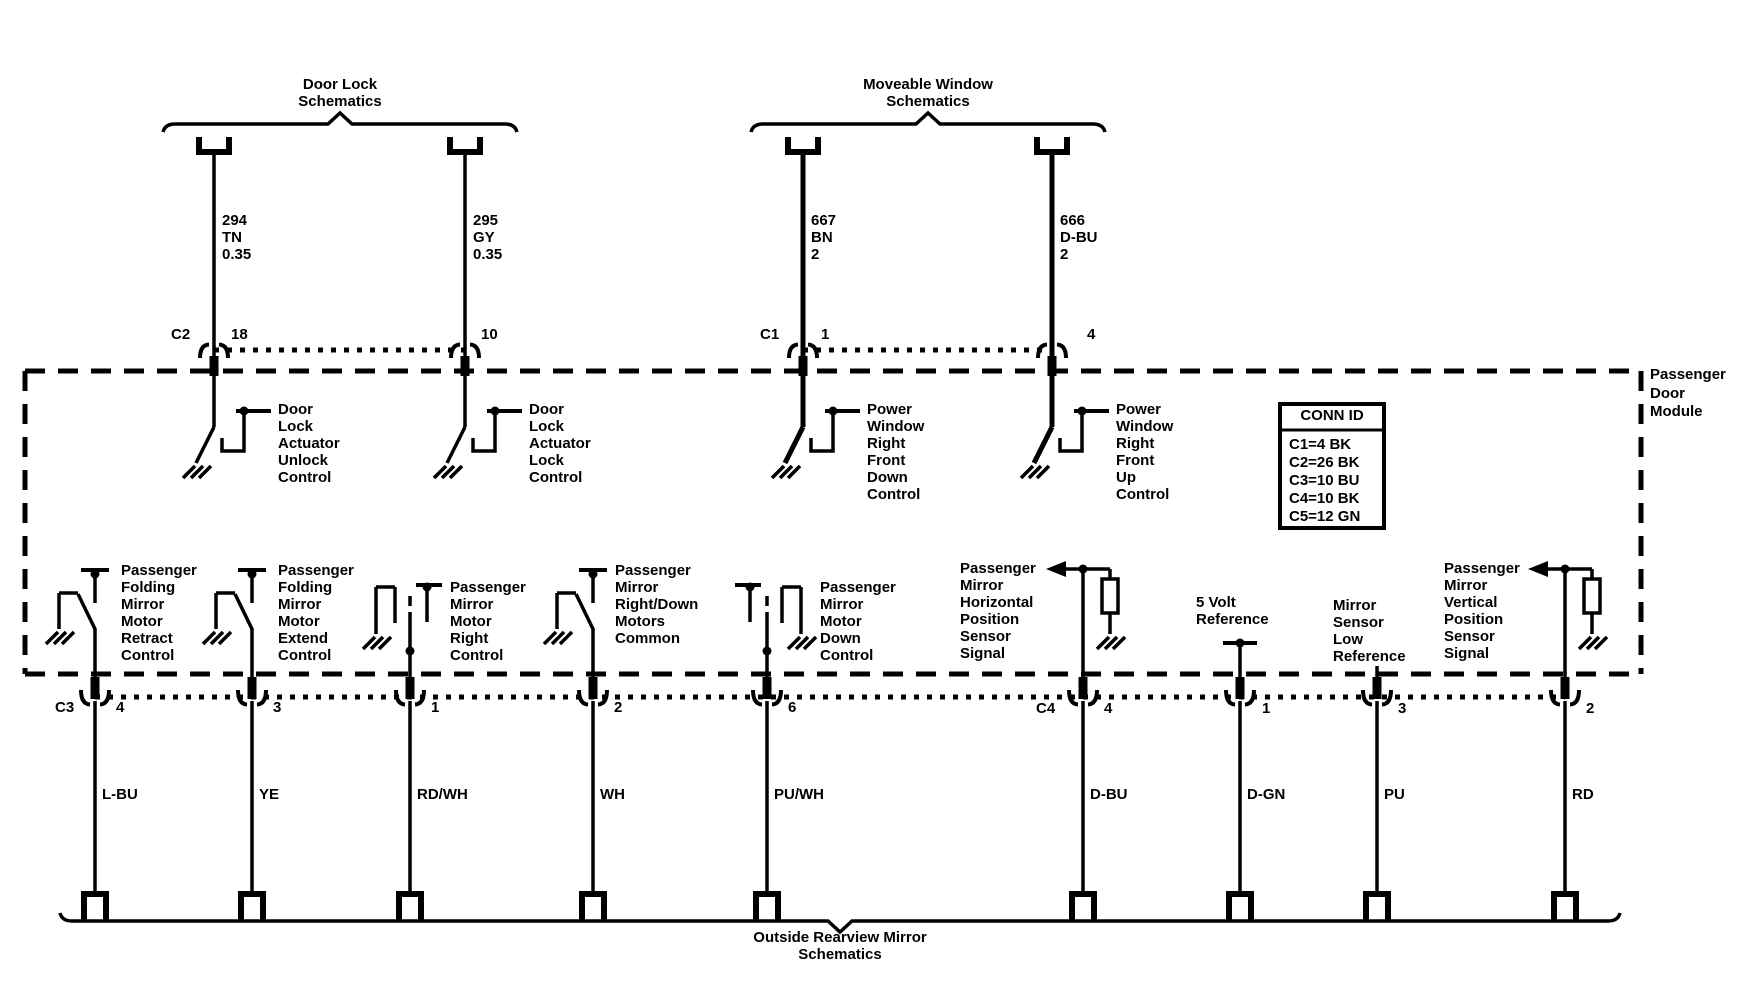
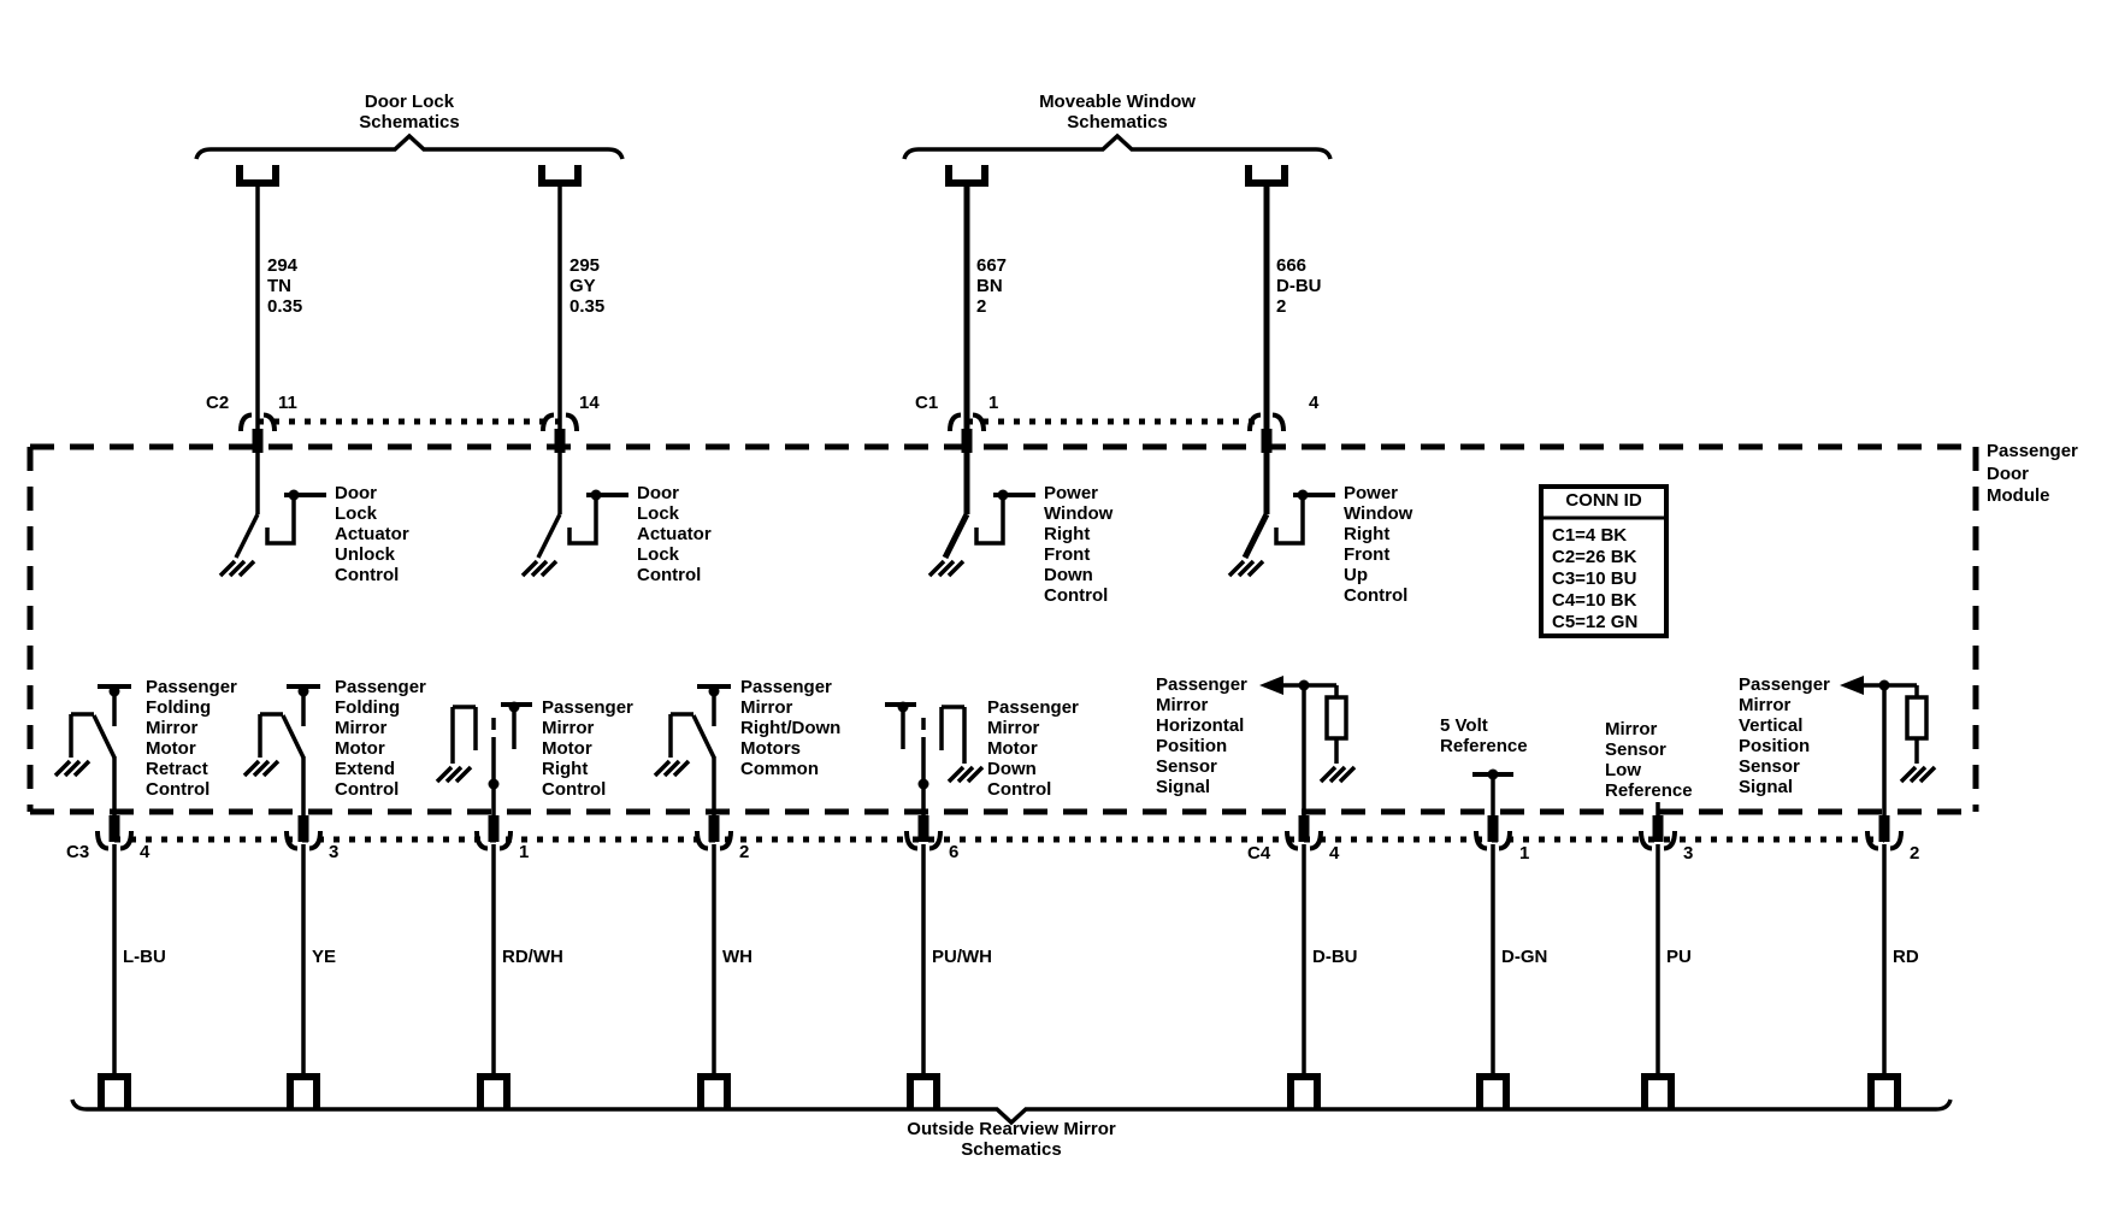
  Door Lock
  Schematics
  Moveable Window
  Schematics
  Outside Rearview Mirror
  Schematics
  294
  TN
  0.35
  295
  GY
  0.35
  667
  BN
  2
  666
  D-BU
  2
  C2
- 18
+ 11
- 10
+ 14
  C1
  1
  4
  Door
  Lock
  Actuator
  Unlock
  Control
  Door
  Lock
  Actuator
  Lock
  Control
  Power
  Window
  Right
  Front
  Down
  Control
  Power
  Window
  Right
  Front
  Up
  Control
  Passenger
  Door
  Module
  CONN ID
  C1=4 BK
  C2=26 BK
  C3=10 BU
  C4=10 BK
  C5=12 GN
  Passenger
  Folding
  Mirror
  Motor
  Retract
  Control
  Passenger
  Folding
  Mirror
  Motor
  Extend
  Control
  Passenger
  Mirror
  Motor
  Right
  Control
  Passenger
  Mirror
  Right/Down
  Motors
  Common
  Passenger
  Mirror
  Motor
  Down
  Control
  Passenger
  Mirror
  Horizontal
  Position
  Sensor
  Signal
  5 Volt
  Reference
  Mirror
  Sensor
  Low
  Reference
  Passenger
  Mirror
  Vertical
  Position
  Sensor
  Signal
  C3
  4
  3
  1
  2
  6
  C4
  4
  1
  3
  2
  L-BU
  YE
  RD/WH
  WH
  PU/WH
  D-BU
  D-GN
  PU
  RD
